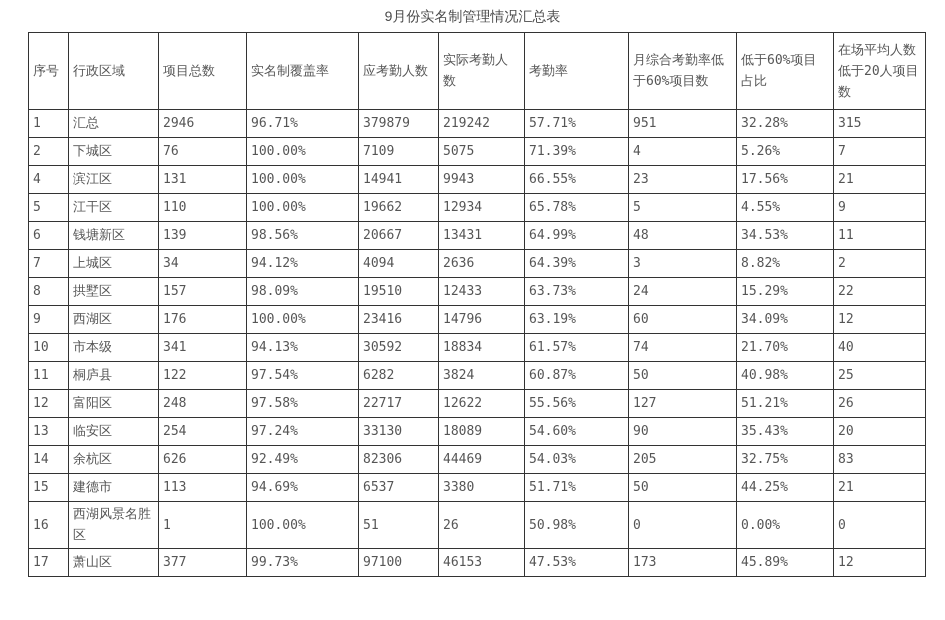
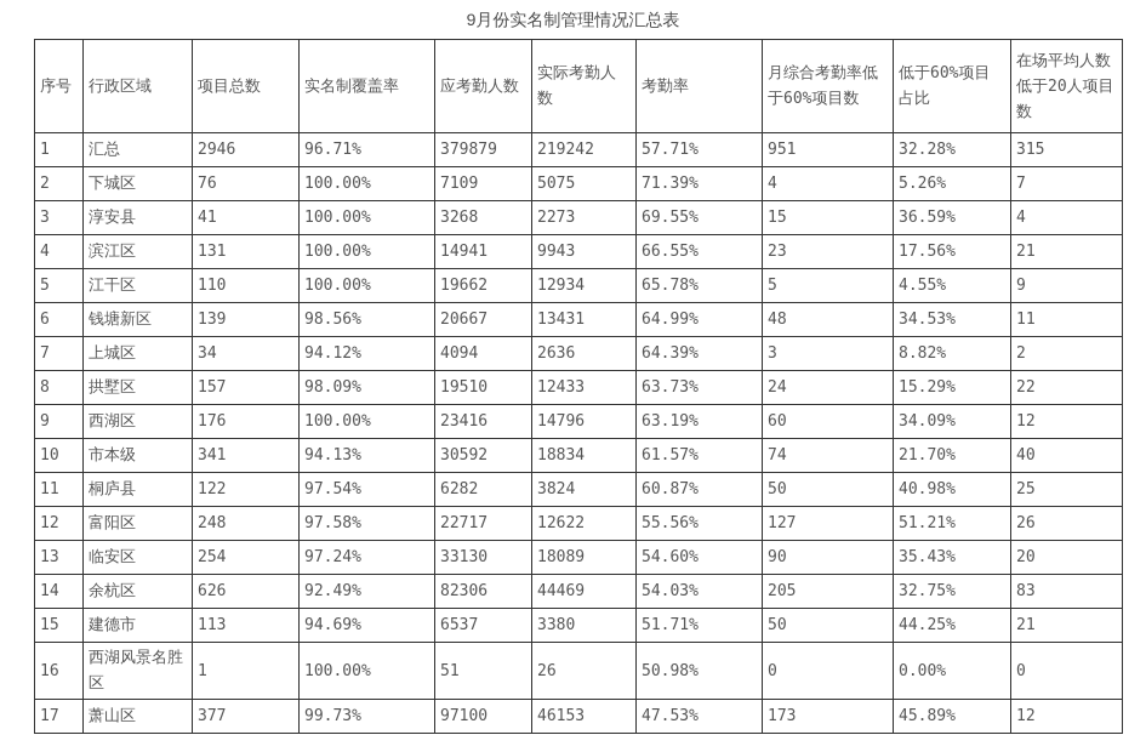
  9月份实名制管理情况汇总表
  序号	行政区域	项目总数	实名制覆盖率	应考勤人数	实际考勤人数	考勤率	月综合考勤率低于60%项目数	低于60%项目占比	在场平均人数低于20人项目数
  1	汇总	2946	96.71%	379879	219242	57.71%	951	32.28%	315
  2	下城区	76	100.00%	7109	5075	71.39%	4	5.26%	7
+ 3	淳安县	41	100.00%	3268	2273	69.55%	15	36.59%	4
  4	滨江区	131	100.00%	14941	9943	66.55%	23	17.56%	21
  5	江干区	110	100.00%	19662	12934	65.78%	5	4.55%	9
  6	钱塘新区	139	98.56%	20667	13431	64.99%	48	34.53%	11
  7	上城区	34	94.12%	4094	2636	64.39%	3	8.82%	2
  8	拱墅区	157	98.09%	19510	12433	63.73%	24	15.29%	22
  9	西湖区	176	100.00%	23416	14796	63.19%	60	34.09%	12
  10	市本级	341	94.13%	30592	18834	61.57%	74	21.70%	40
  11	桐庐县	122	97.54%	6282	3824	60.87%	50	40.98%	25
  12	富阳区	248	97.58%	22717	12622	55.56%	127	51.21%	26
  13	临安区	254	97.24%	33130	18089	54.60%	90	35.43%	20
  14	余杭区	626	92.49%	82306	44469	54.03%	205	32.75%	83
  15	建德市	113	94.69%	6537	3380	51.71%	50	44.25%	21
  16	西湖风景名胜区	1	100.00%	51	26	50.98%	0	0.00%	0
  17	萧山区	377	99.73%	97100	46153	47.53%	173	45.89%	12
